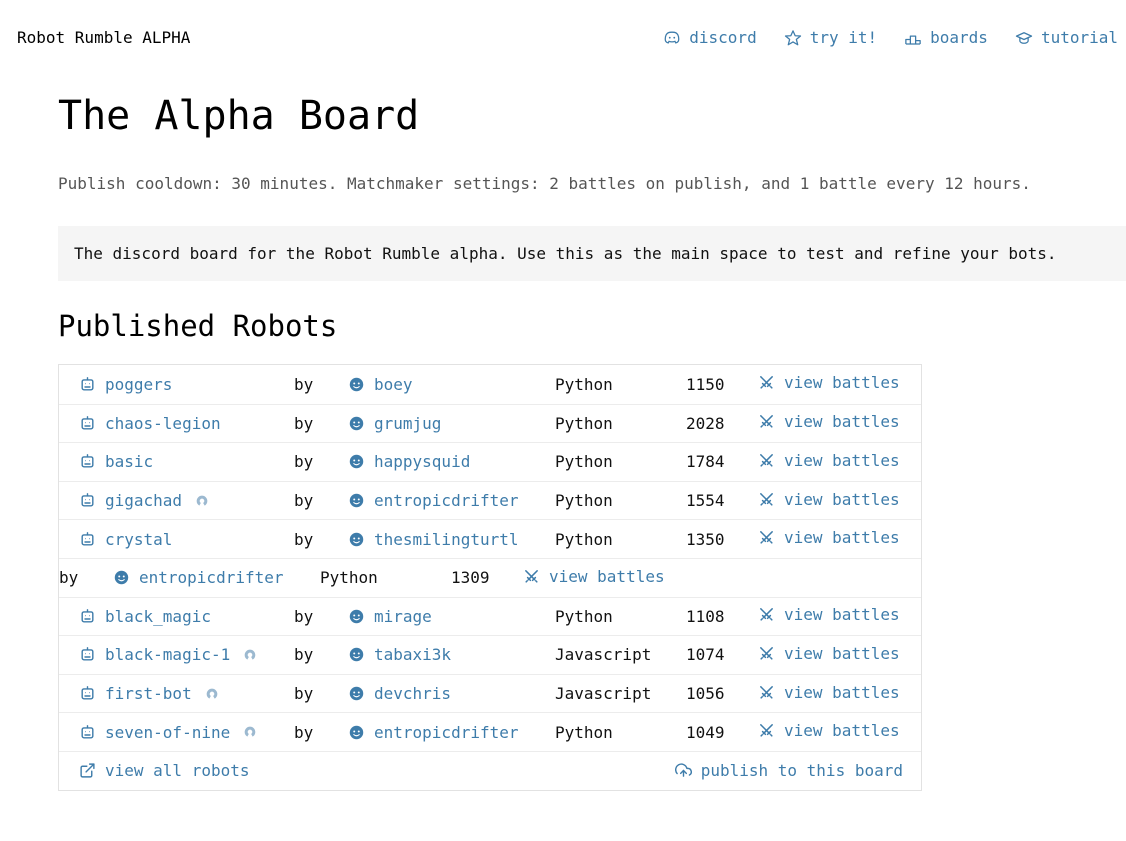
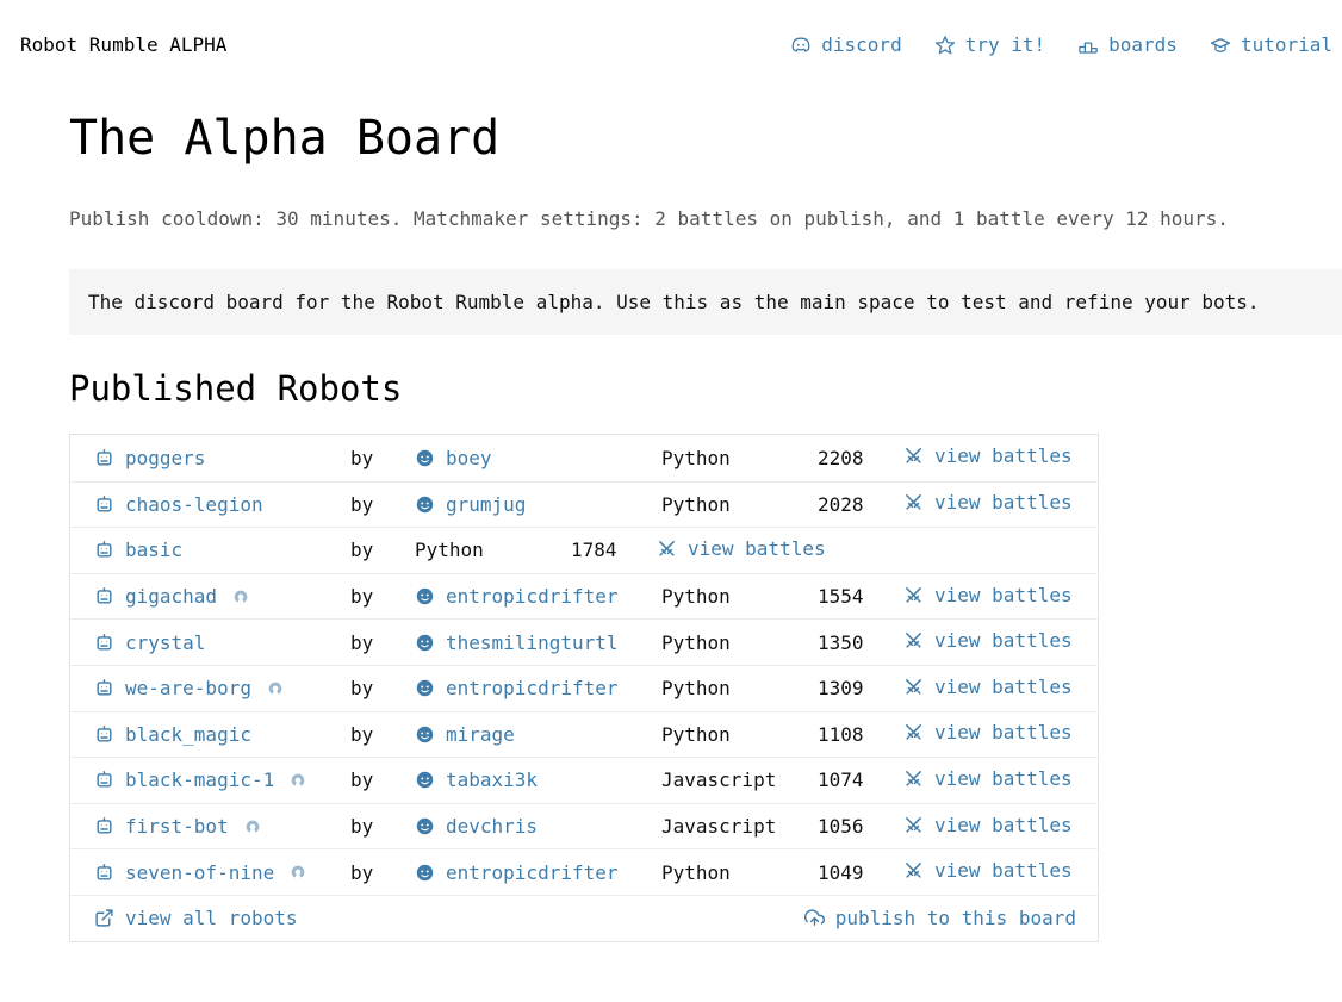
  Robot Rumble ALPHA
  discord
  try it!
  boards
  tutorial
  The Alpha Board
  Publish cooldown: 30 minutes. Matchmaker settings: 2 battles on publish, and 1 battle every 12 hours.
  The discord board for the Robot Rumble alpha. Use this as the main space to test and refine your bots.
  Published Robots
  poggers
  by
  boey
  Python
- 1150
+ 2208
  view battles
  chaos-legion
  by
  grumjug
  Python
  2028
  view battles
  basic
  by
- happysquid
  Python
  1784
  view battles
  gigachad
  by
  entropicdrifter
  Python
  1554
  view battles
  crystal
  by
  thesmilingturtl
  Python
  1350
  view battles
+ we-are-borg
  by
  entropicdrifter
  Python
  1309
  view battles
  black_magic
  by
  mirage
  Python
  1108
  view battles
  black-magic-1
  by
  tabaxi3k
  Javascript
  1074
  view battles
  first-bot
  by
  devchris
  Javascript
  1056
  view battles
  seven-of-nine
  by
  entropicdrifter
  Python
  1049
  view battles
  view all robots
  publish to this board
